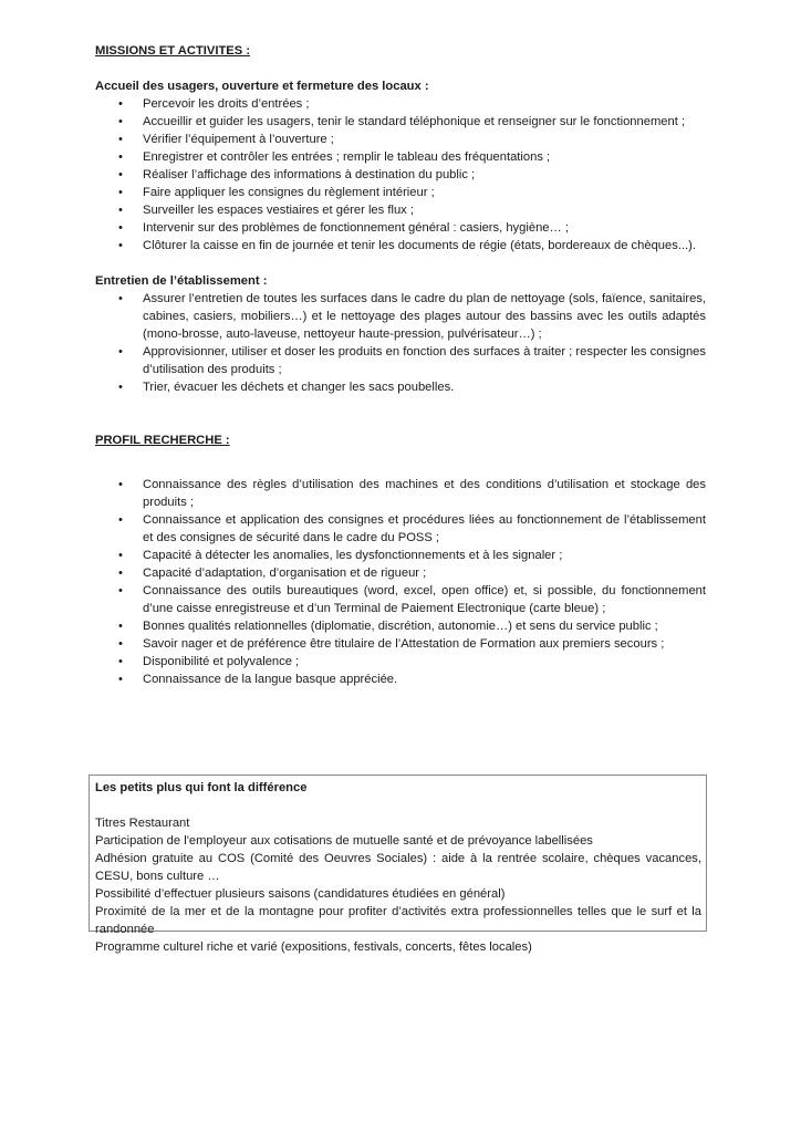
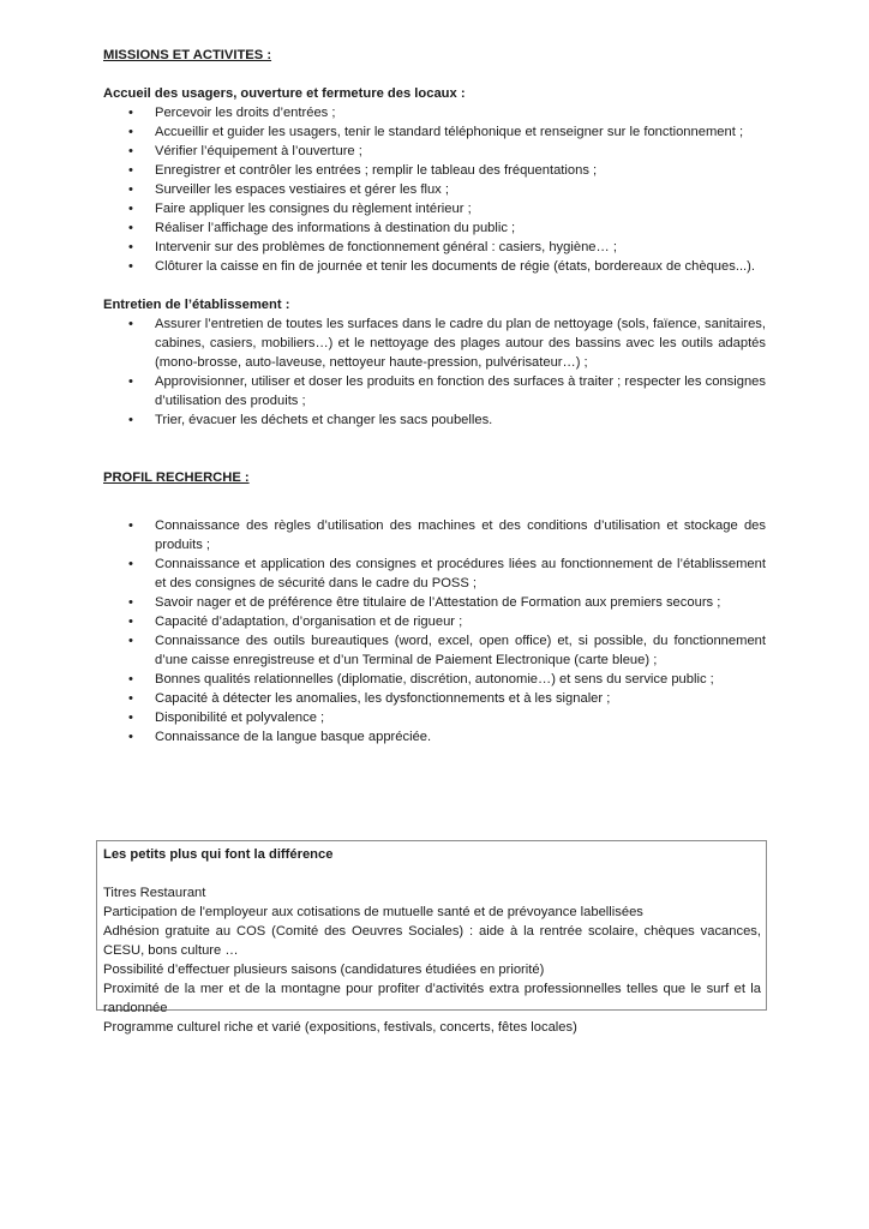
  MISSIONS ET ACTIVITES :
  Accueil des usagers, ouverture et fermeture des locaux :
  •
  Percevoir les droits d’entrées ;
  •
  Accueillir et guider les usagers, tenir le standard téléphonique et renseigner sur le fonctionnement ;
  •
  Vérifier l’équipement à l’ouverture ;
  •
  Enregistrer et contrôler les entrées ; remplir le tableau des fréquentations ;
  •
- Réaliser l’affichage des informations à destination du public ;
+ Surveiller les espaces vestiaires et gérer les flux ;
  •
  Faire appliquer les consignes du règlement intérieur ;
  •
- Surveiller les espaces vestiaires et gérer les flux ;
+ Réaliser l’affichage des informations à destination du public ;
  •
  Intervenir sur des problèmes de fonctionnement général : casiers, hygiène… ;
  •
  Clôturer la caisse en fin de journée et tenir les documents de régie (états, bordereaux de chèques...).
  Entretien de l’établissement :
  •
  Assurer l’entretien de toutes les surfaces dans le cadre du plan de nettoyage (sols, faïence, sanitaires, cabines, casiers, mobiliers…) et le nettoyage des plages autour des bassins avec les outils adaptés (mono-brosse, auto-laveuse, nettoyeur haute-pression, pulvérisateur…) ;
  •
  Approvisionner, utiliser et doser les produits en fonction des surfaces à traiter ; respecter les consignes d’utilisation des produits ;
  •
  Trier, évacuer les déchets et changer les sacs poubelles.
  PROFIL RECHERCHE :
  •
  Connaissance des règles d’utilisation des machines et des conditions d’utilisation et stockage des produits ;
  •
  Connaissance et application des consignes et procédures liées au fonctionnement de l’établissement et des consignes de sécurité dans le cadre du POSS ;
  •
- Capacité à détecter les anomalies, les dysfonctionnements et à les signaler ;
+ Savoir nager et de préférence être titulaire de l’Attestation de Formation aux premiers secours ;
  •
  Capacité d’adaptation, d’organisation et de rigueur ;
  •
  Connaissance des outils bureautiques (word, excel, open office) et, si possible, du fonctionnement d’une caisse enregistreuse et d’un Terminal de Paiement Electronique (carte bleue) ;
  •
  Bonnes qualités relationnelles (diplomatie, discrétion, autonomie…) et sens du service public ;
  •
- Savoir nager et de préférence être titulaire de l’Attestation de Formation aux premiers secours ;
+ Capacité à détecter les anomalies, les dysfonctionnements et à les signaler ;
  •
  Disponibilité et polyvalence ;
  •
  Connaissance de la langue basque appréciée.
  Les petits plus qui font la différence
  Titres Restaurant
  Participation de l'employeur aux cotisations de mutuelle santé et de prévoyance labellisées
  Adhésion gratuite au COS (Comité des Oeuvres Sociales) : aide à la rentrée scolaire, chèques vacances, CESU, bons culture …
- Possibilité d’effectuer plusieurs saisons (candidatures étudiées en général)
+ Possibilité d’effectuer plusieurs saisons (candidatures étudiées en priorité)
  Proximité de la mer et de la montagne pour profiter d’activités extra professionnelles telles que le surf et la randonnée
  Programme culturel riche et varié (expositions, festivals, concerts, fêtes locales)
